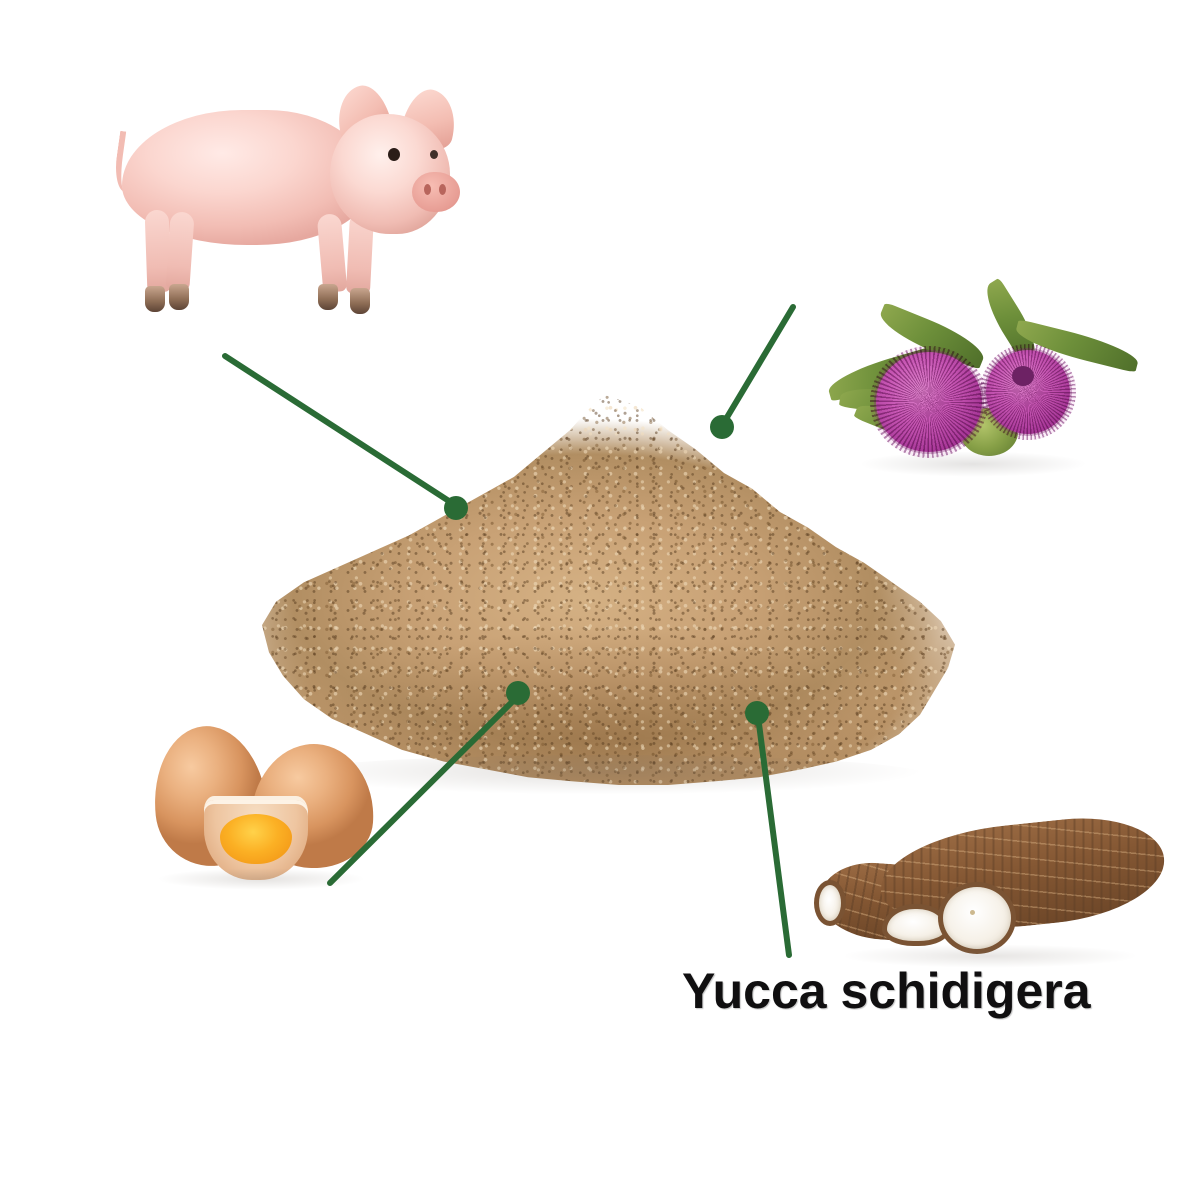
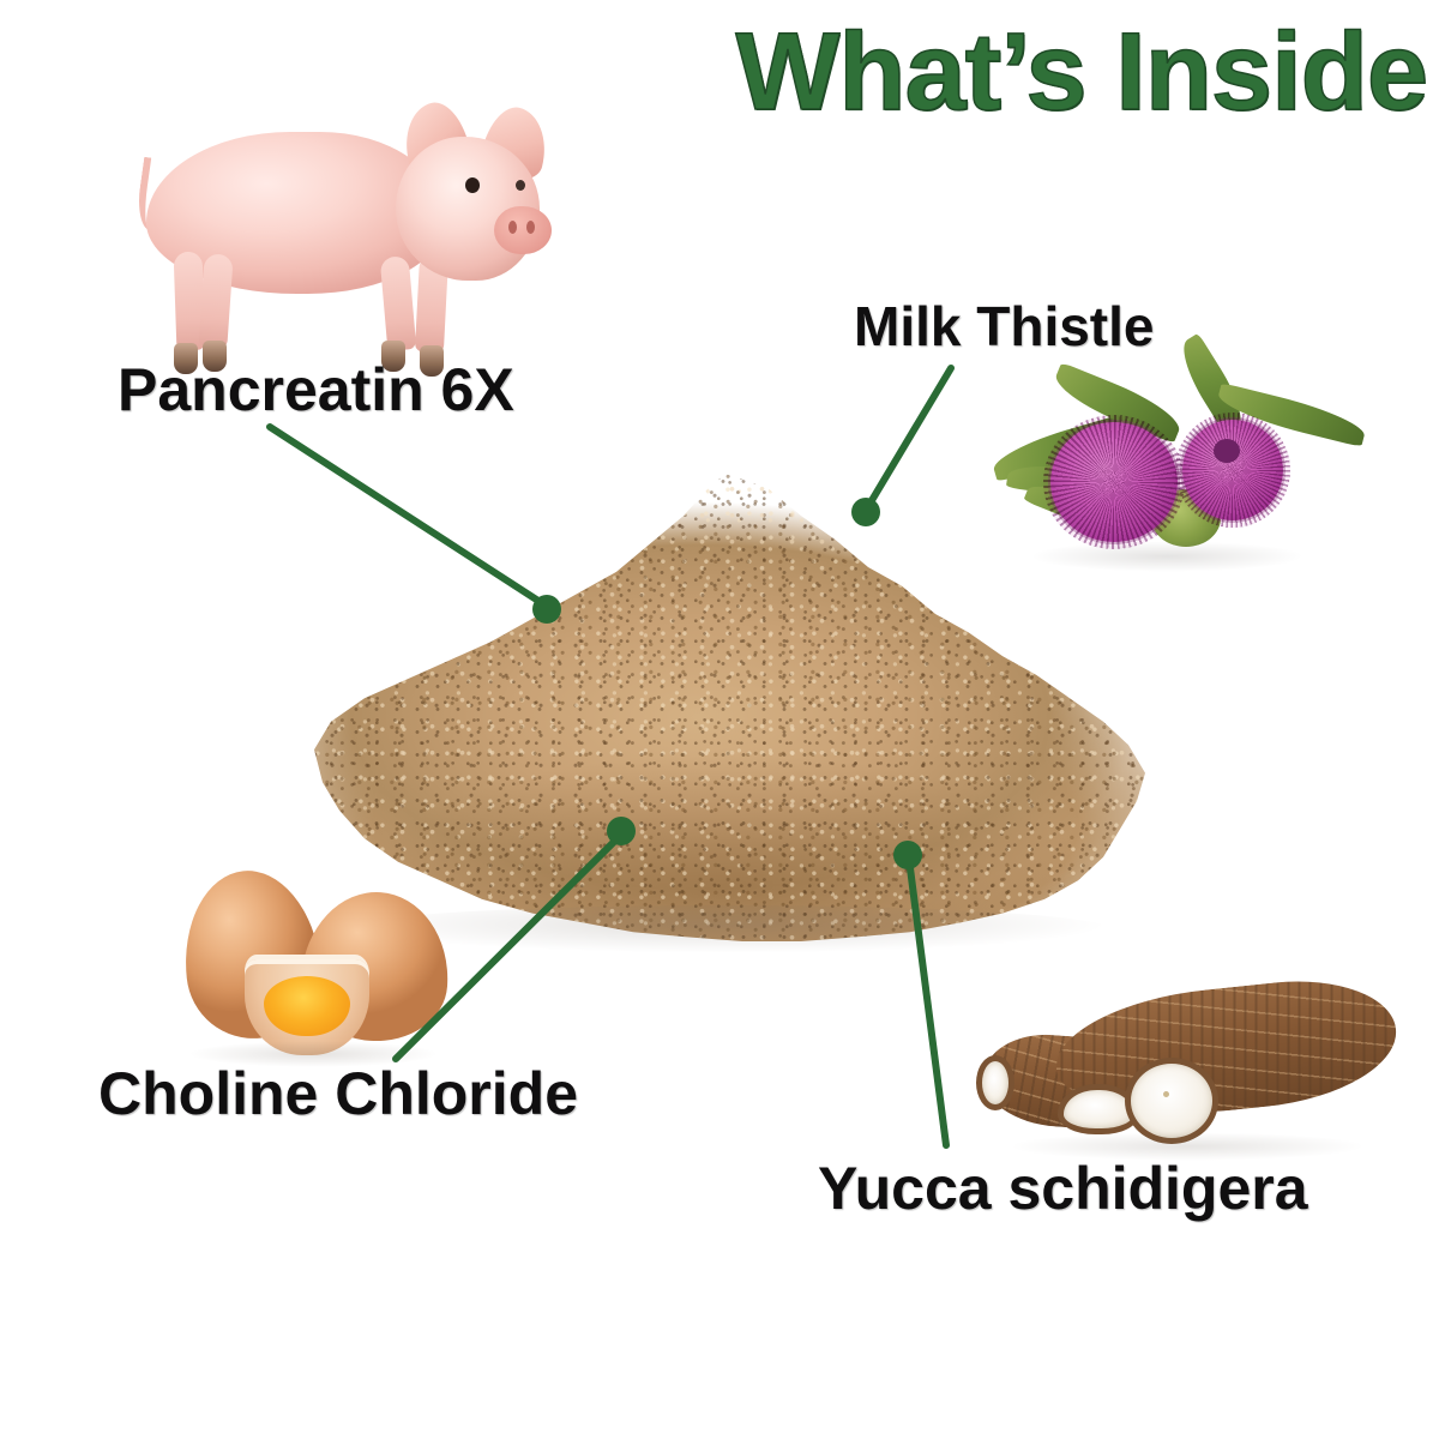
+ What’s Inside
+ Pancreatin 6X
+ Milk Thistle
+ Choline Chloride
  Yucca schidigera
